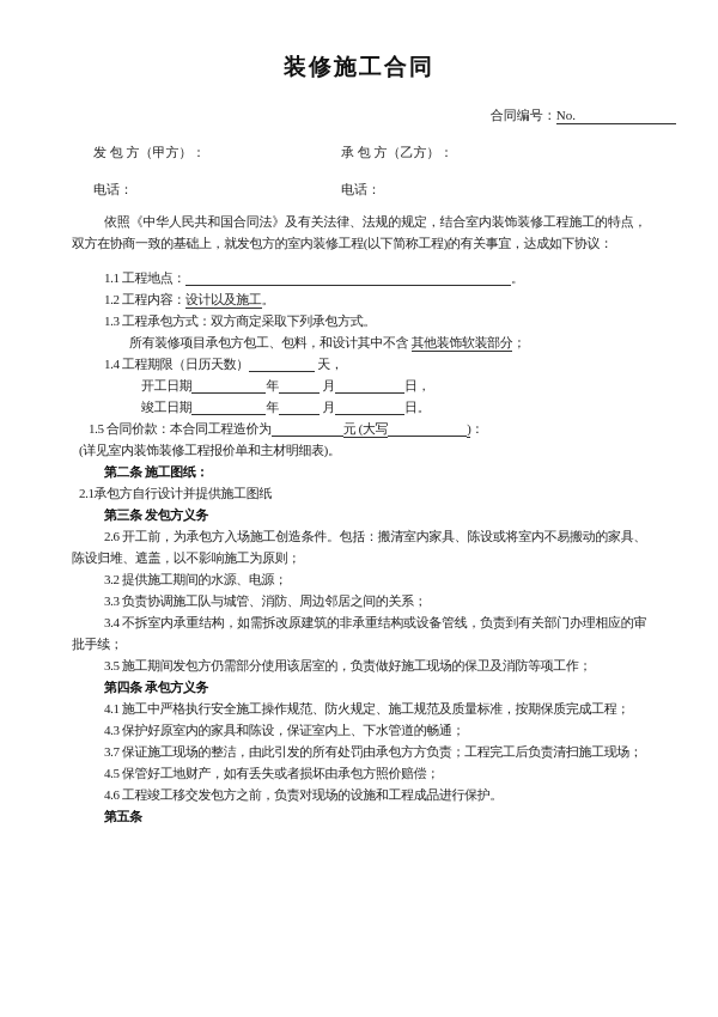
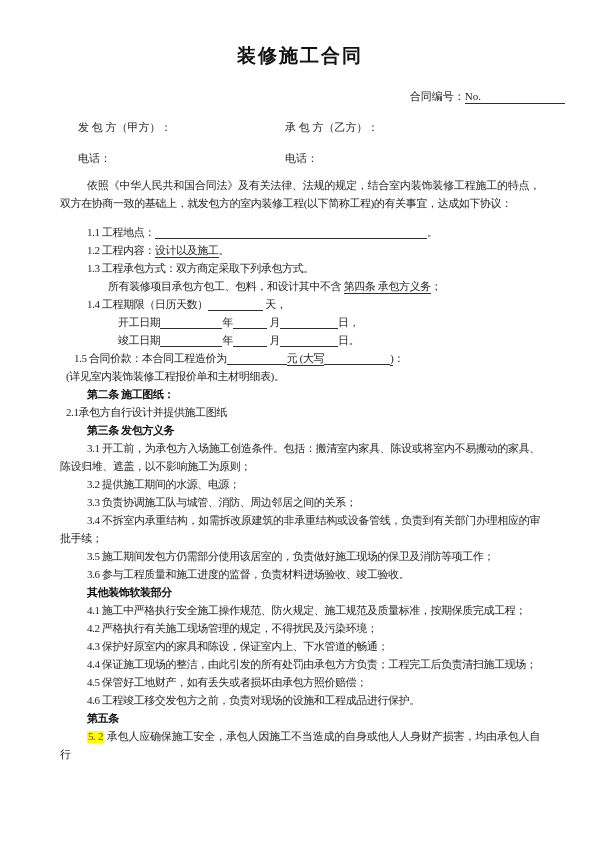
  装修施工合同
  合同编号：No.
  发 包 方（甲方）：
  承 包 方（乙方）：
  电话：
  电话：
  依照《中华人民共和国合同法》及有关法律、法规的规定，结合室内装饰装修工程施工的特点，双方在协商一致的基础上，就发包方的室内装修工程(以下简称工程)的有关事宜，达成如下协议：
  1.1 工程地点： 。
  1.2 工程内容：设计以及施工。
  1.3 工程承包方式：双方商定采取下列承包方式。
- 所有装修项目承包方包工、包料，和设计其中不含 其他装饰软装部分；
+ 所有装修项目承包方包工、包料，和设计其中不含 第四条 承包方义务；
  1.4 工程期限（日历天数） 天，
  开工日期 年 月 日，
  竣工日期 年 月 日。
  1.5 合同价款：本合同工程造价为 元 (大写 )：
  (详见室内装饰装修工程报价单和主材明细表)。
  第二条 施工图纸：
  2.1承包方自行设计并提供施工图纸
  第三条 发包方义务
- 2.6 开工前，为承包方入场施工创造条件。包括：搬清室内家具、陈设或将室内不易搬动的家具、陈设归堆、遮盖，以不影响施工为原则；
+ 3.1 开工前，为承包方入场施工创造条件。包括：搬清室内家具、陈设或将室内不易搬动的家具、陈设归堆、遮盖，以不影响施工为原则；
  3.2 提供施工期间的水源、电源；
  3.3 负责协调施工队与城管、消防、周边邻居之间的关系；
  3.4 不拆室内承重结构，如需拆改原建筑的非承重结构或设备管线，负责到有关部门办理相应的审批手续；
  3.5 施工期间发包方仍需部分使用该居室的，负责做好施工现场的保卫及消防等项工作；
+ 3.6 参与工程质量和施工进度的监督，负责材料进场验收、竣工验收。
- 第四条 承包方义务
+ 其他装饰软装部分
  4.1 施工中严格执行安全施工操作规范、防火规定、施工规范及质量标准，按期保质完成工程；
+ 4.2 严格执行有关施工现场管理的规定，不得扰民及污染环境；
  4.3 保护好原室内的家具和陈设，保证室内上、下水管道的畅通；
- 3.7 保证施工现场的整洁，由此引发的所有处罚由承包方方负责；工程完工后负责清扫施工现场；
+ 4.4 保证施工现场的整洁，由此引发的所有处罚由承包方方负责；工程完工后负责清扫施工现场；
  4.5 保管好工地财产，如有丢失或者损坏由承包方照价赔偿；
  4.6 工程竣工移交发包方之前，负责对现场的设施和工程成品进行保护。
  第五条
+ 5. 2 承包人应确保施工安全，承包人因施工不当造成的自身或他人人身财产损害，均由承包人自行
